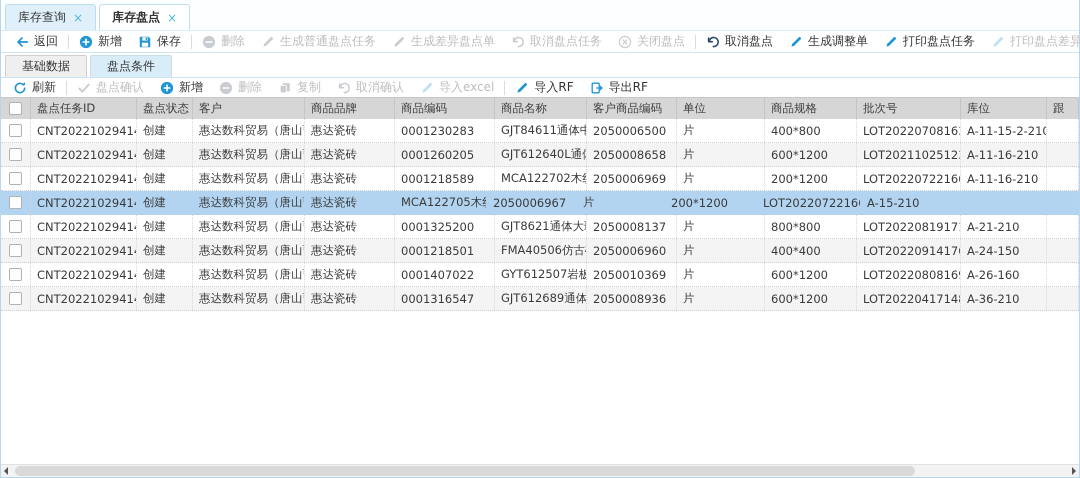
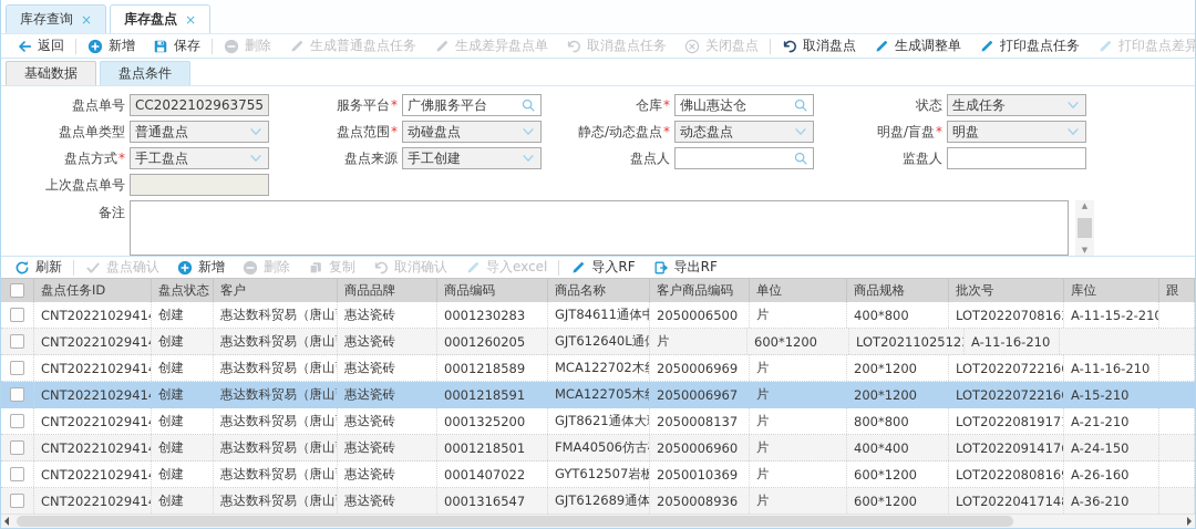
  库存查询
  ×
  库存盘点
  ×
  返回
  新增
  保存
  删除
  生成普通盘点任务
  生成差异盘点单
  取消盘点任务
  关闭盘点
  取消盘点
  生成调整单
  打印盘点任务
  打印盘点差异
  基础数据
  盘点条件
+ 盘点单号
+ CC2022102963755
+ 服务平台*
+ 广佛服务平台
+ 仓库*
+ 佛山惠达仓
+ 状态
+ 生成任务
+ 盘点单类型
+ 普通盘点
+ 盘点范围*
+ 动碰盘点
+ 静态/动态盘点*
+ 动态盘点
+ 明盘/盲盘*
+ 明盘
+ 盘点方式*
+ 手工盘点
+ 盘点来源
+ 手工创建
+ 盘点人
+ 监盘人
+ 上次盘点单号
+ 备注
+ ▲
+ ▼
  刷新
  盘点确认
  新增
  删除
  复制
  取消确认
  导入excel
  导入RF
  导出RF
  盘点任务ID
  盘点状态
  客户
  商品品牌
  商品编码
  商品名称
  客户商品编码
  单位
  商品规格
  批次号
  库位
  跟
  CNT2022102941
  创建
  惠达数科贸易（唐山
  惠达瓷砖
  0001230283
  GJT84611通体中
  2050006500
  片
  400*800
  LOT2022070816
  A-11-15-2-210
  CNT2022102941
  创建
  惠达数科贸易（唐山
  惠达瓷砖
  0001260205
  GJT612640L通
- 2050008658
  片
  600*1200
  LOT2021102512
  A-11-16-210
  CNT2022102941
  创建
  惠达数科贸易（唐山
  惠达瓷砖
  0001218589
  MCA122702木
  2050006969
  片
  200*1200
  LOT2022072216
  A-11-16-210
  CNT2022102941
  创建
  惠达数科贸易（唐山
  惠达瓷砖
+ 0001218591
  MCA122705木
  2050006967
  片
  200*1200
  LOT2022072216
  A-15-210
  CNT2022102941
  创建
  惠达数科贸易（唐山
  惠达瓷砖
  0001325200
  GJT8621通体大
  2050008137
  片
  800*800
  LOT2022081917
  A-21-210
  CNT2022102941
  创建
  惠达数科贸易（唐山
  惠达瓷砖
  0001218501
  FMA40506仿古
  2050006960
  片
  400*400
  LOT2022091417
  A-24-150
  CNT2022102941
  创建
  惠达数科贸易（唐山
  惠达瓷砖
  0001407022
  GYT612507岩板
  2050010369
  片
  600*1200
  LOT2022080816
  A-26-160
  CNT2022102941
  创建
  惠达数科贸易（唐山
  惠达瓷砖
  0001316547
  GJT612689通体
  2050008936
  片
  600*1200
  LOT2022041714
  A-36-210
